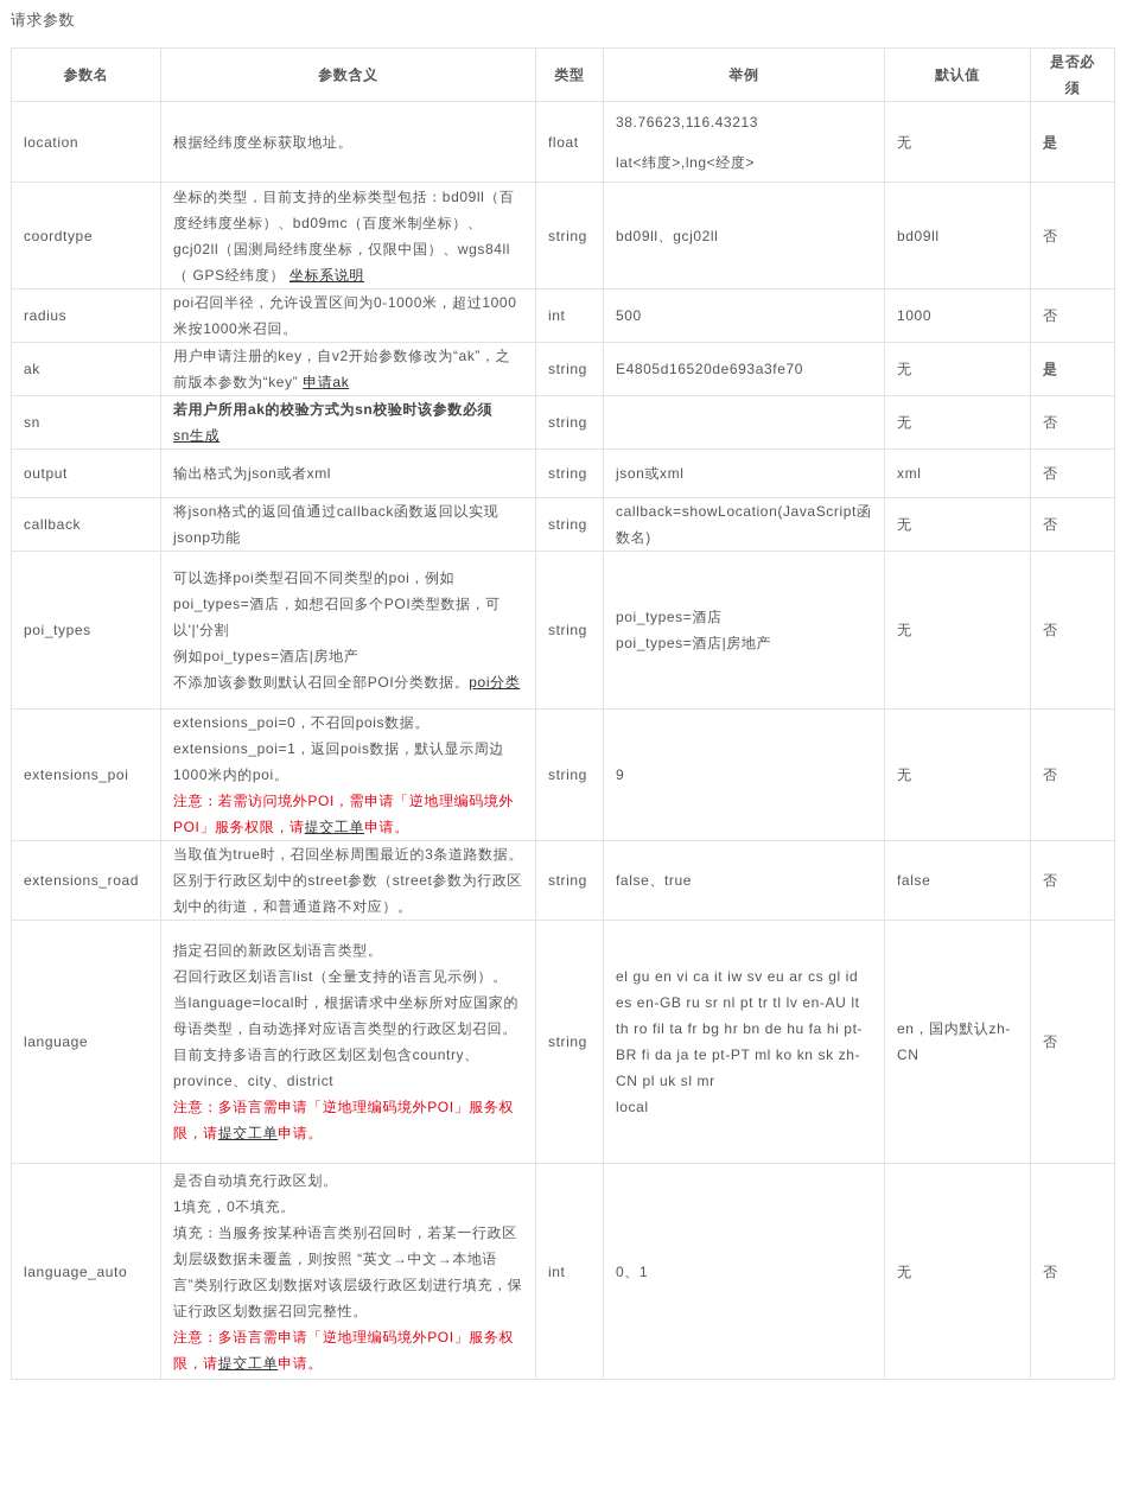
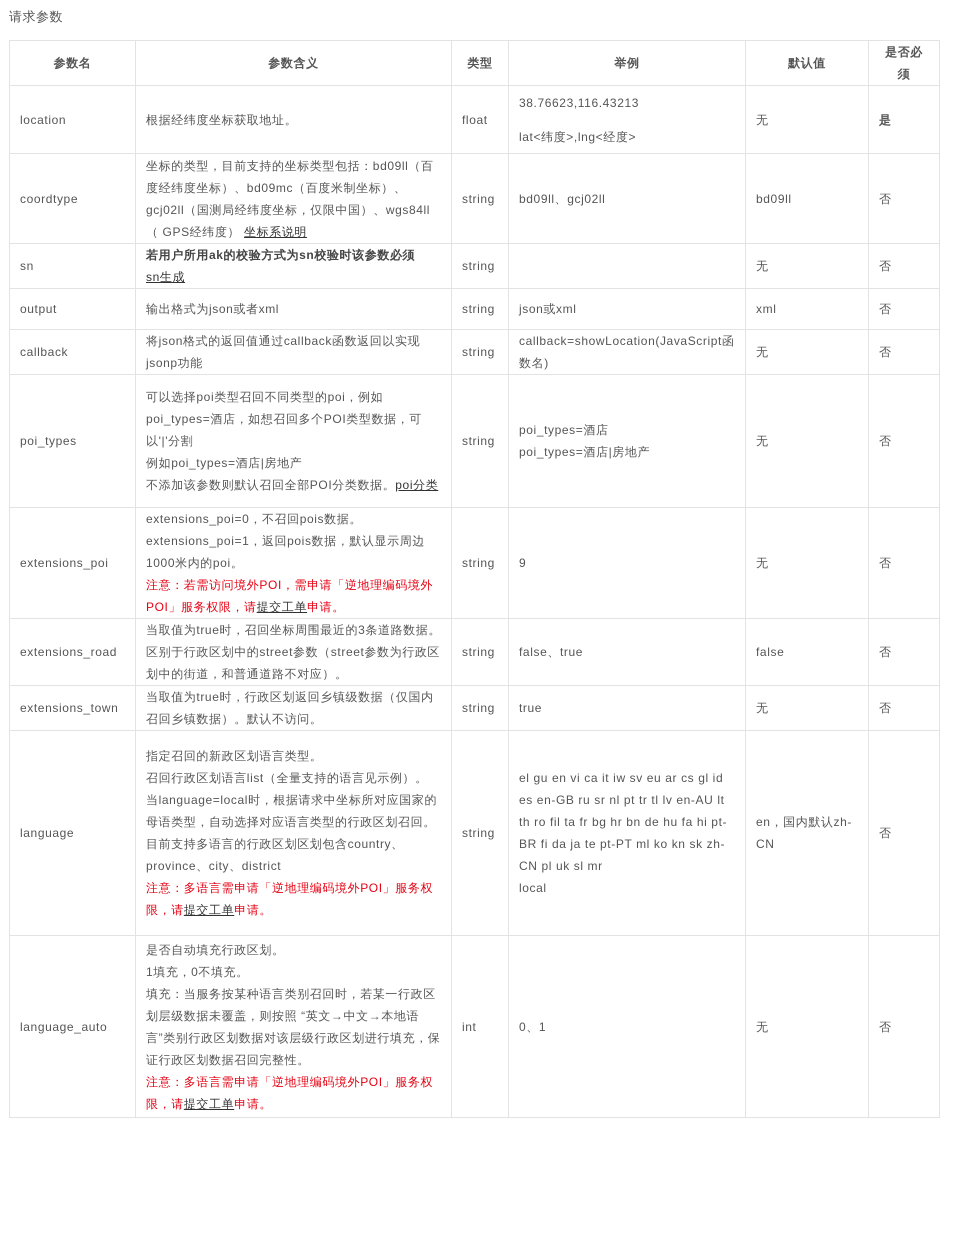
  请求参数
  参数名	参数含义	类型	举例	默认值	是否必须
  location	根据经纬度坐标获取地址。	float	38.76623,116.43213 lat<纬度>,lng<经度>	无	是
  coordtype	坐标的类型，目前支持的坐标类型包括：bd09ll（百度经纬度坐标）、bd09mc（百度米制坐标）、gcj02ll（国测局经纬度坐标，仅限中国）、wgs84ll（ GPS经纬度） 坐标系说明	string	bd09ll、gcj02ll	bd09ll	否
- radius	poi召回半径，允许设置区间为0-1000米，超过1000米按1000米召回。	int	500	1000	否
- ak	用户申请注册的key，自v2开始参数修改为“ak”，之前版本参数为“key” 申请ak	string	E4805d16520de693a3fe70	无	是
  sn	若用户所用ak的校验方式为sn校验时该参数必须sn生成	string		无	否
  output	输出格式为json或者xml	string	json或xml	xml	否
  callback	将json格式的返回值通过callback函数返回以实现jsonp功能	string	callback=showLocation(JavaScript函数名)	无	否
  poi_types	可以选择poi类型召回不同类型的poi，例如poi_types=酒店，如想召回多个POI类型数据，可以'|'分割 例如poi_types=酒店|房地产 不添加该参数则默认召回全部POI分类数据。poi分类	string	poi_types=酒店 poi_types=酒店|房地产	无	否
  extensions_poi	extensions_poi=0，不召回pois数据。 extensions_poi=1，返回pois数据，默认显示周边1000米内的poi。 注意：若需访问境外POI，需申请「逆地理编码境外POI」服务权限，请提交工单申请。	string	9	无	否
  extensions_road	当取值为true时，召回坐标周围最近的3条道路数据。区别于行政区划中的street参数（street参数为行政区划中的街道，和普通道路不对应）。	string	false、true	false	否
+ extensions_town	当取值为true时，行政区划返回乡镇级数据（仅国内召回乡镇数据）。默认不访问。	string	true	无	否
  language	指定召回的新政区划语言类型。 召回行政区划语言list（全量支持的语言见示例）。 当language=local时，根据请求中坐标所对应国家的母语类型，自动选择对应语言类型的行政区划召回。 目前支持多语言的行政区划区划包含country、province、city、district 注意：多语言需申请「逆地理编码境外POI」服务权限，请提交工单申请。	string	el gu en vi ca it iw sv eu ar cs gl id es en-GB ru sr nl pt tr tl lv en-AU lt th ro fil ta fr bg hr bn de hu fa hi pt-BR fi da ja te pt-PT ml ko kn sk zh-CN pl uk sl mr local	en，国内默认zh-CN	否
  language_auto	是否自动填充行政区划。 1填充，0不填充。 填充：当服务按某种语言类别召回时，若某一行政区划层级数据未覆盖，则按照 “英文→中文→本地语言”类别行政区划数据对该层级行政区划进行填充，保证行政区划数据召回完整性。 注意：多语言需申请「逆地理编码境外POI」服务权限，请提交工单申请。	int	0、1	无	否
